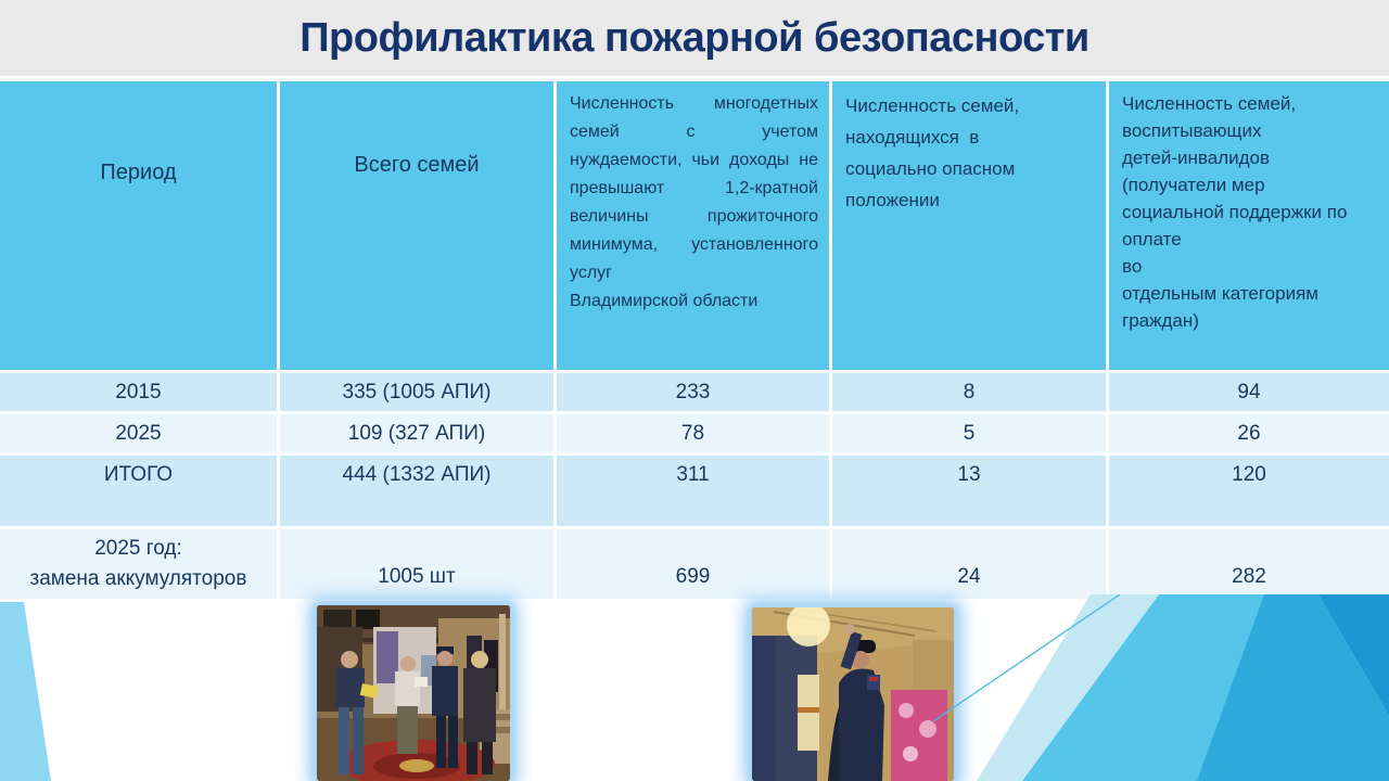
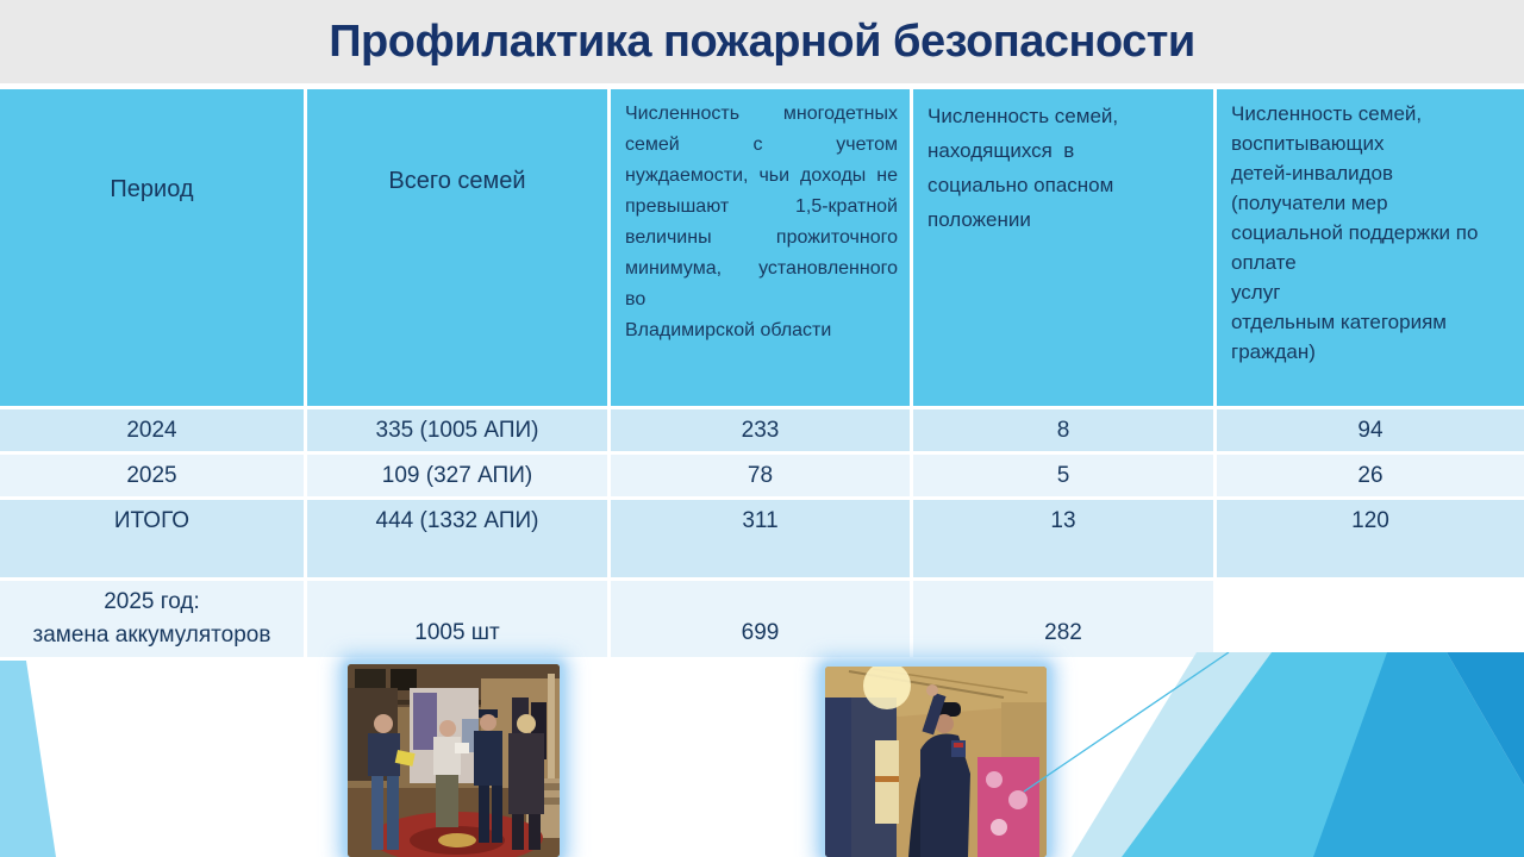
  Профилактика пожарной безопасности
  Период
  Всего семей
  Численность многодетных
  семей с учетом
  нуждаемости, чьи доходы не
- превышают 1,2-кратной
+ превышают 1,5-кратной
  величины прожиточного
  минимума, установленного
- услуг
+ во
  Владимирской области
  Численность семей,
  находящихся в
  социально опасном
  положении
  Численность семей,
  воспитывающих
  детей-инвалидов
  (получатели мер
  социальной поддержки по
  оплате
- во
+ услуг
  отдельным категориям
  граждан)
- 2015
+ 2024
  335 (1005 АПИ)
  233
  8
  94
  2025
  109 (327 АПИ)
  78
  5
  26
  ИТОГО
  444 (1332 АПИ)
  311
  13
  120
  2025 год:
  замена аккумуляторов
  1005 шт
  699
- 24
  282
